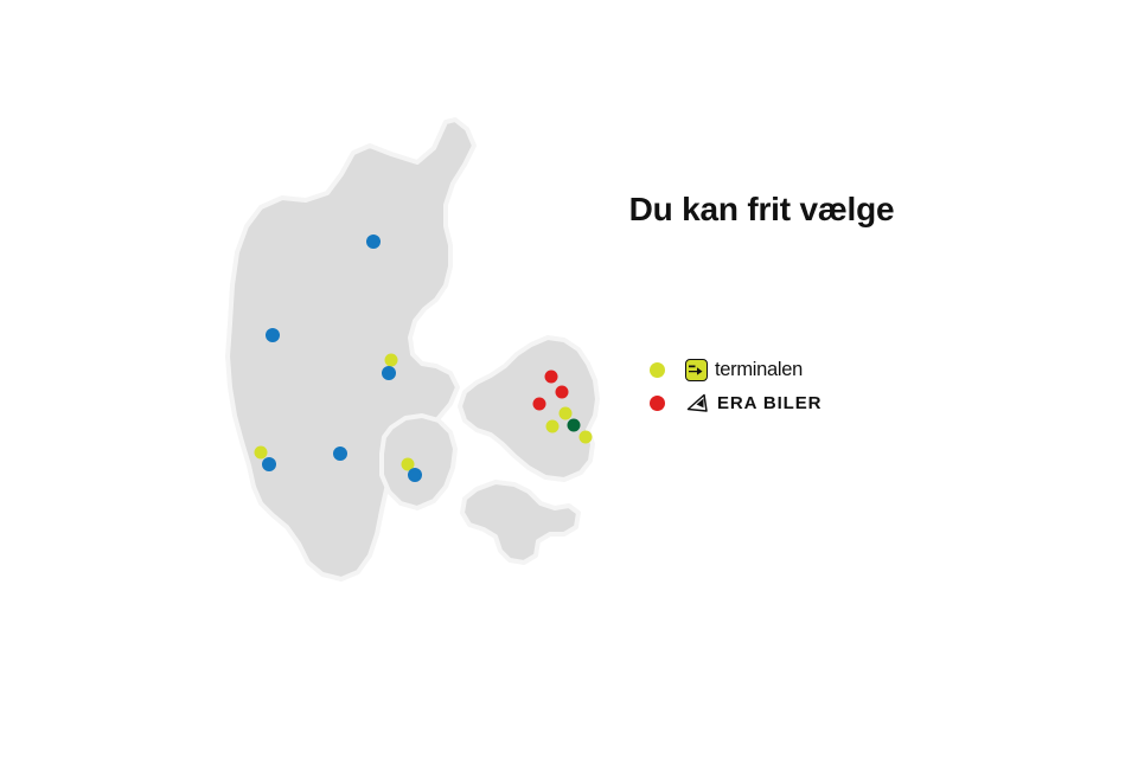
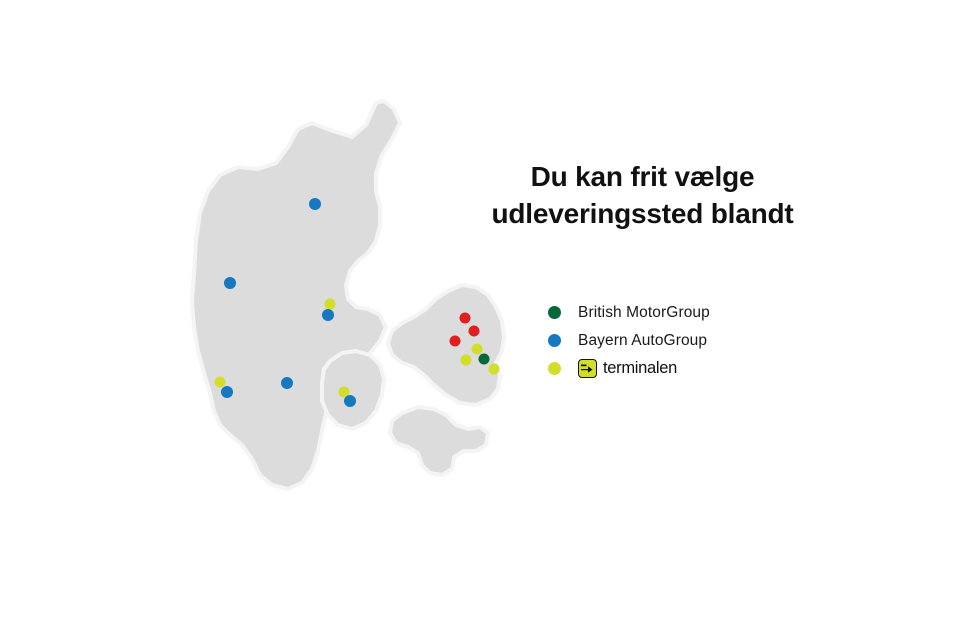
  Du kan frit vælge
+ udleveringssted blandt
+ British MotorGroup
+ Bayern AutoGroup
  terminalen
- ERA BILER
